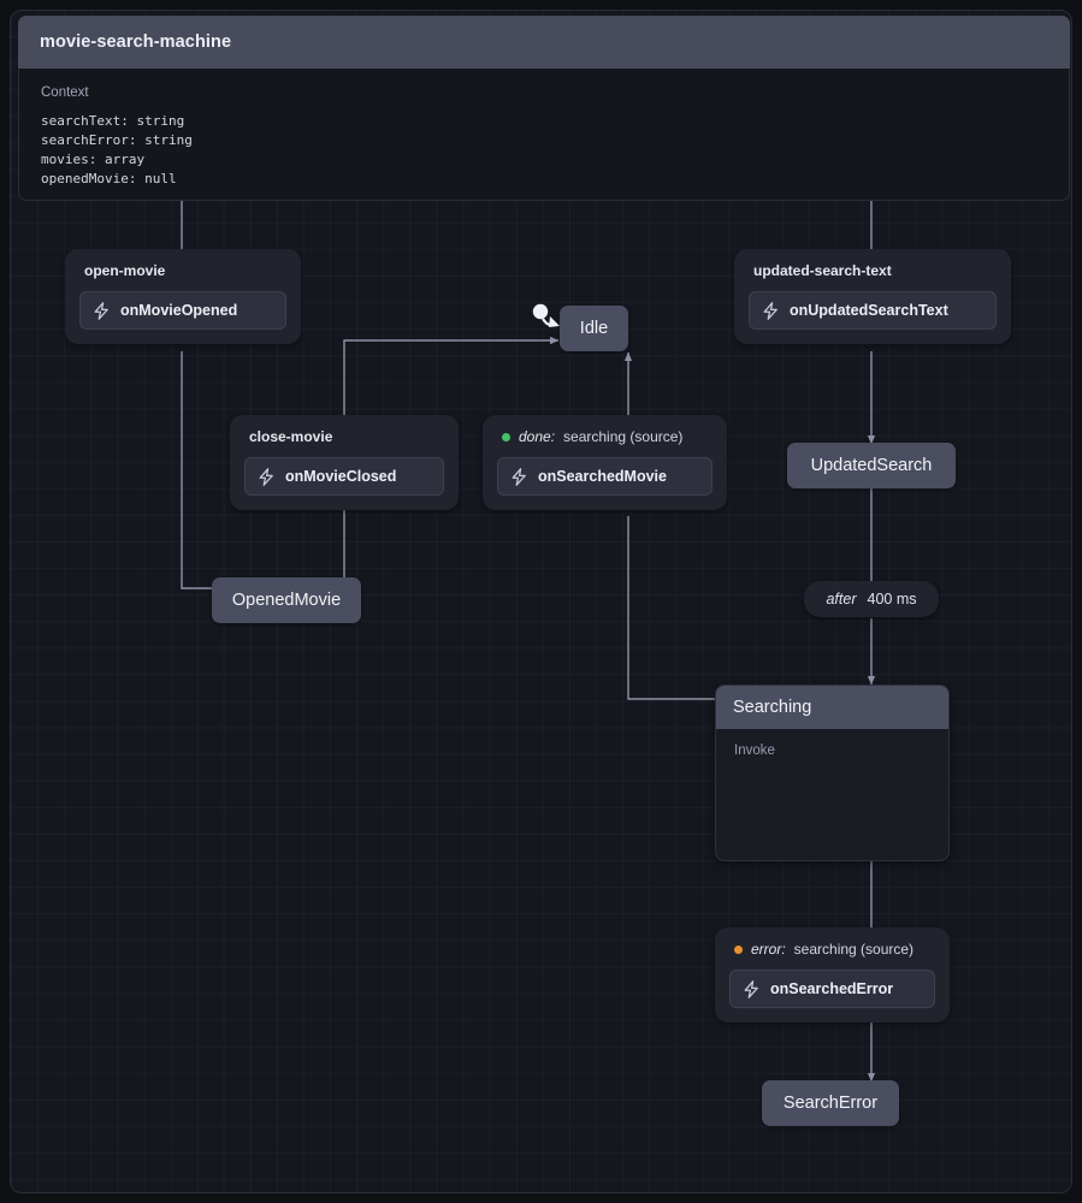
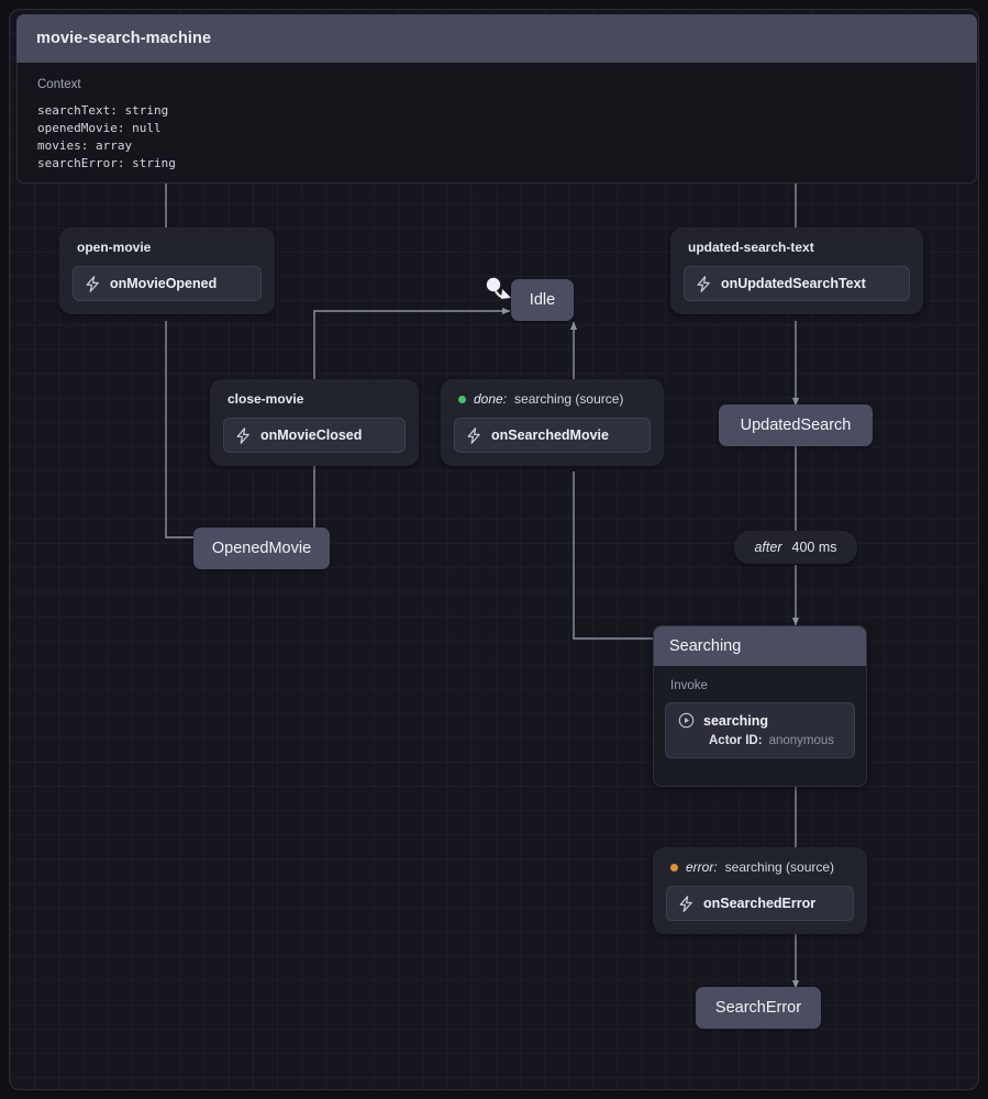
  movie-search-machine
  Context
  searchText: string
- searchError: string
+ openedMovie: null
  movies: array
- openedMovie: null
+ searchError: string
  open-movie
  onMovieOpened
  close-movie
  onMovieClosed
  done:
  searching (source)
  onSearchedMovie
  updated-search-text
  onUpdatedSearchText
  error:
  searching (source)
  onSearchedError
  Idle
  OpenedMovie
  UpdatedSearch
  after
  400 ms
  Searching
  Invoke
+ searching
+ Actor ID:
+ anonymous
  SearchError
